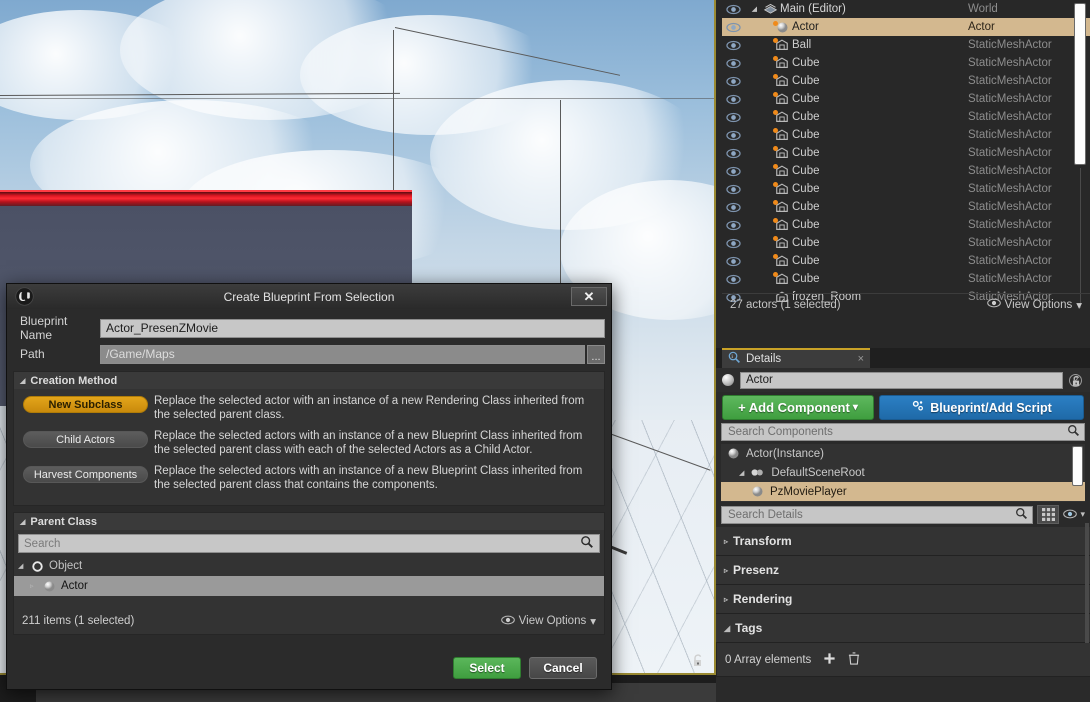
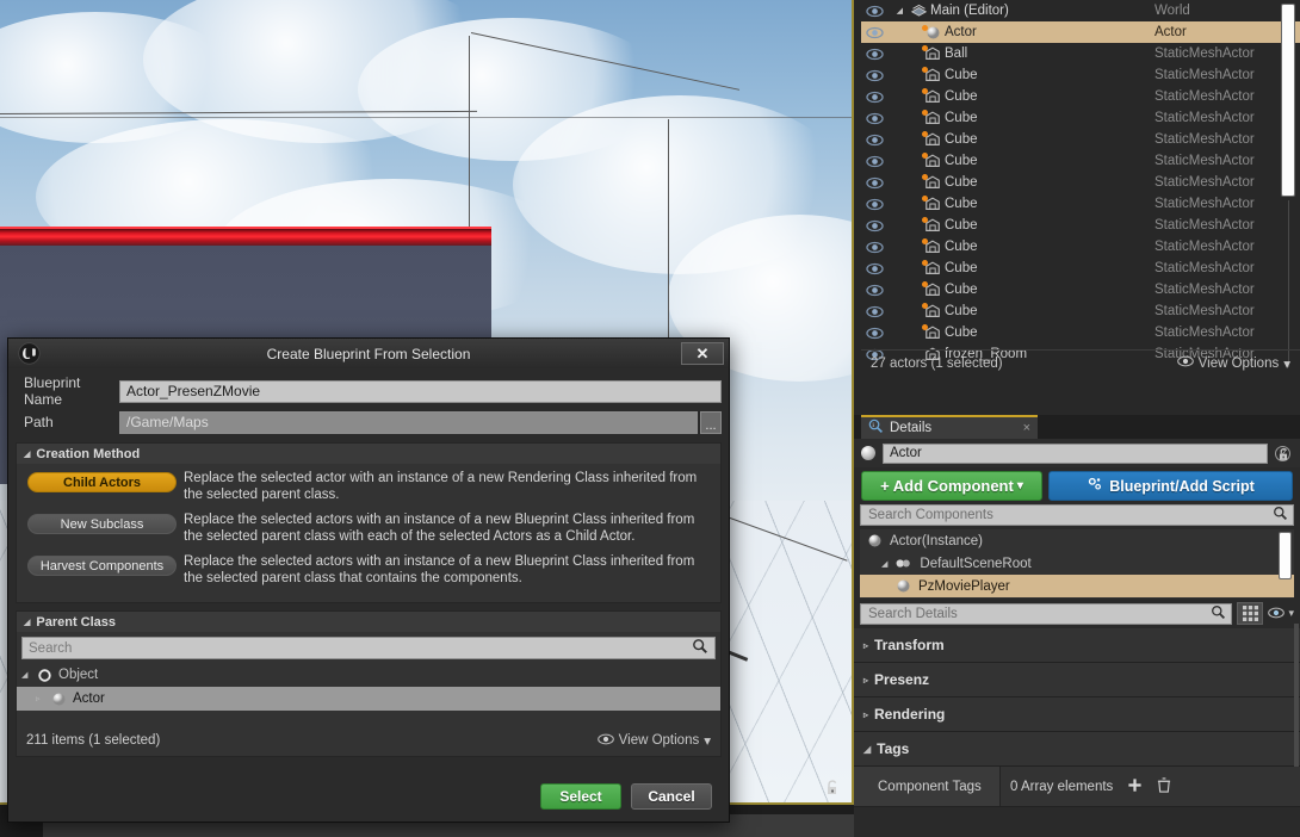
  Main (Editor)
  World
  Actor
  Actor
  Ball
  StaticMeshActor
  Cube
  StaticMeshActor
  Cube
  StaticMeshActor
  Cube
  StaticMeshActor
  Cube
  StaticMeshActor
  Cube
  StaticMeshActor
  Cube
  StaticMeshActor
  Cube
  StaticMeshActor
  Cube
  StaticMeshActor
  Cube
  StaticMeshActor
  Cube
  StaticMeshActor
  Cube
  StaticMeshActor
  Cube
  StaticMeshActor
  Cube
  StaticMeshActor
  frozen_Room
  StaticMeshActor
  27 actors (1 selected)
  View Options
  ▾
  Details
  ×
  Actor
  ?
  +
  Add Component
  ▾
  Blueprint/Add Script
  Search Components
  Actor(Instance)
  DefaultSceneRoot
  PzMoviePlayer
  Search Details
  ▾
  ▹
  Transform
  ▹
  Presenz
  ▹
  Rendering
  ◢
  Tags
+ Component Tags
  0 Array elements
  Create Blueprint From Selection
  ✕
  Blueprint Name
  Actor_PresenZMovie
  Path
  /Game/Maps
  ...
  Creation Method
- New Subclass
+ Child Actors
  Replace the selected actor with an instance of a new Rendering Class inherited from the selected parent class.
- Child Actors
+ New Subclass
  Replace the selected actors with an instance of a new Blueprint Class inherited from the selected parent class with each of the selected Actors as a Child Actor.
  Harvest Components
  Replace the selected actors with an instance of a new Blueprint Class inherited from the selected parent class that contains the components.
  Parent Class
  Search
  Object
  Actor
  211 items (1 selected)
  View Options
  ▾
  Select
  Cancel
